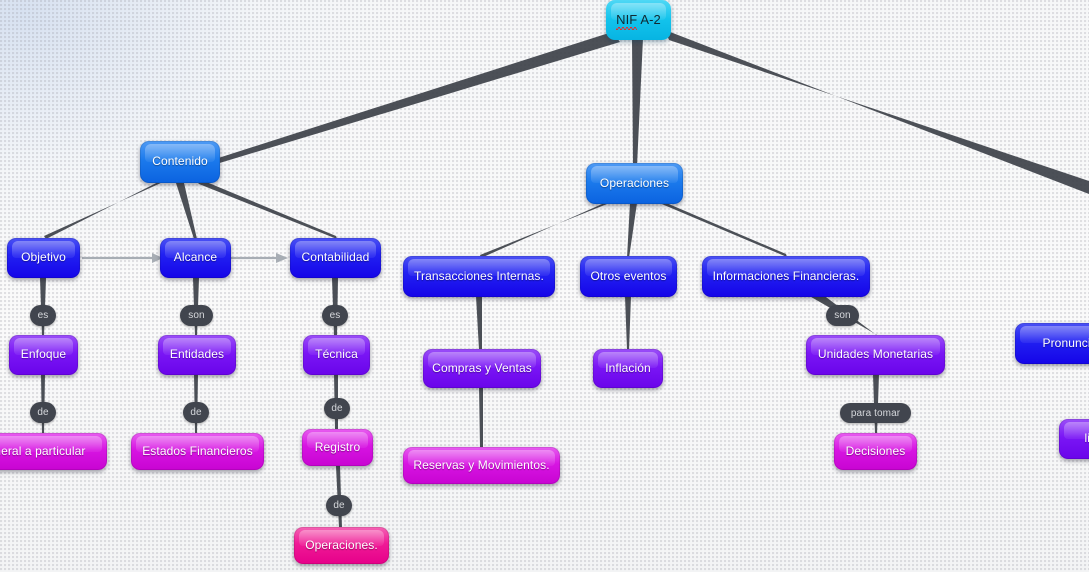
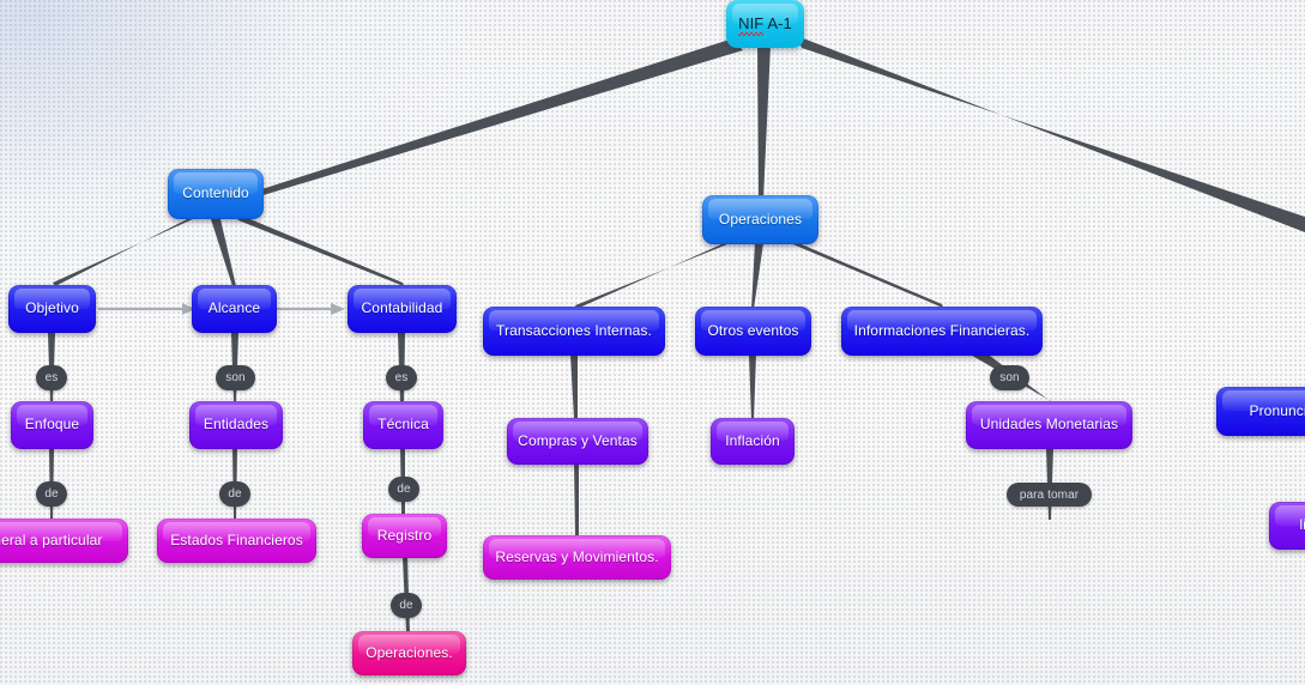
- NIF A-2
+ NIF A-1
  Contenido
  Operaciones
  Objetivo
  Alcance
  Contabilidad
  Transacciones Internas.
  Otros eventos
  Informaciones Financieras.
  Pronunc
  Enfoque
  Entidades
  Técnica
  Compras y Ventas
  Inflación
  Unidades Monetarias
  eral a particular
  Estados Financieros
  Registro
  Reservas y Movimientos.
- Decisiones
  Operaciones.
  es
  son
  es
  de
  de
  de
  de
  son
  para tomar
